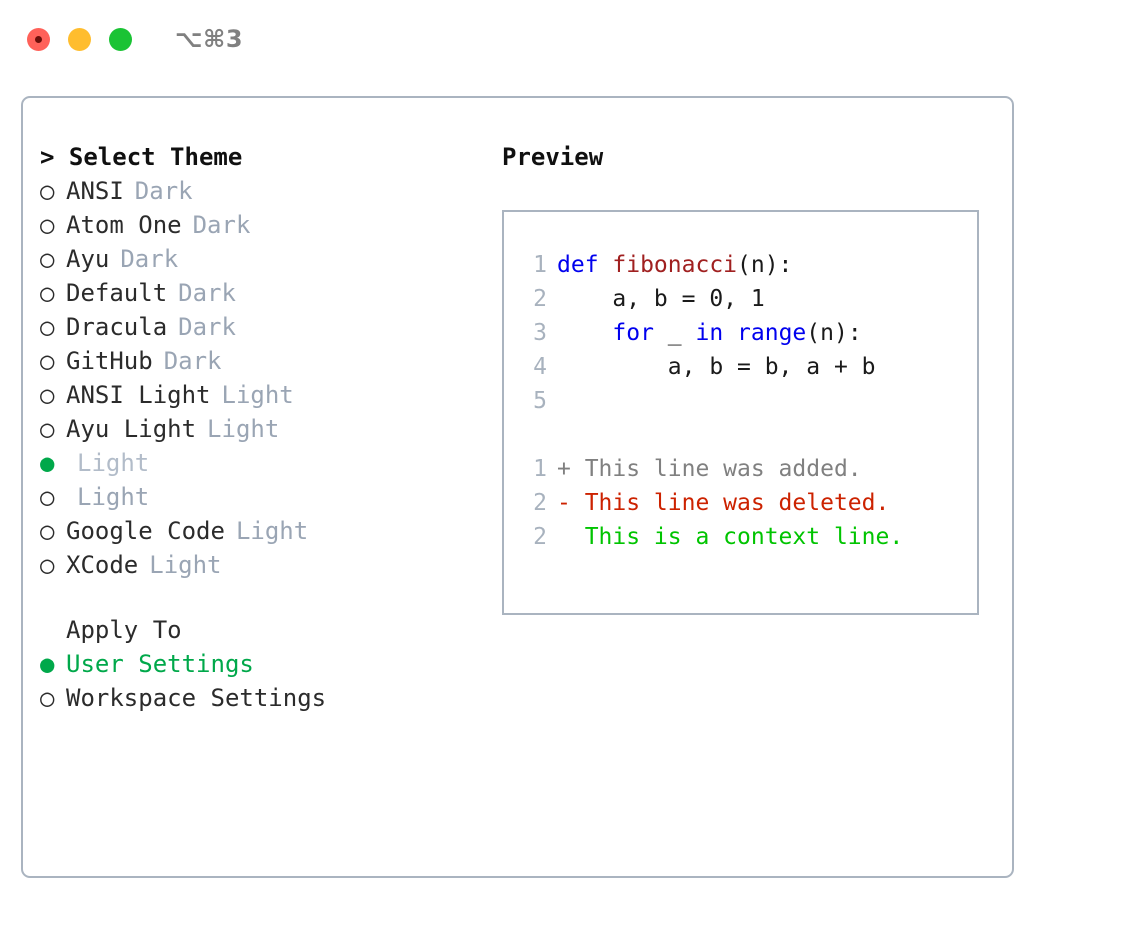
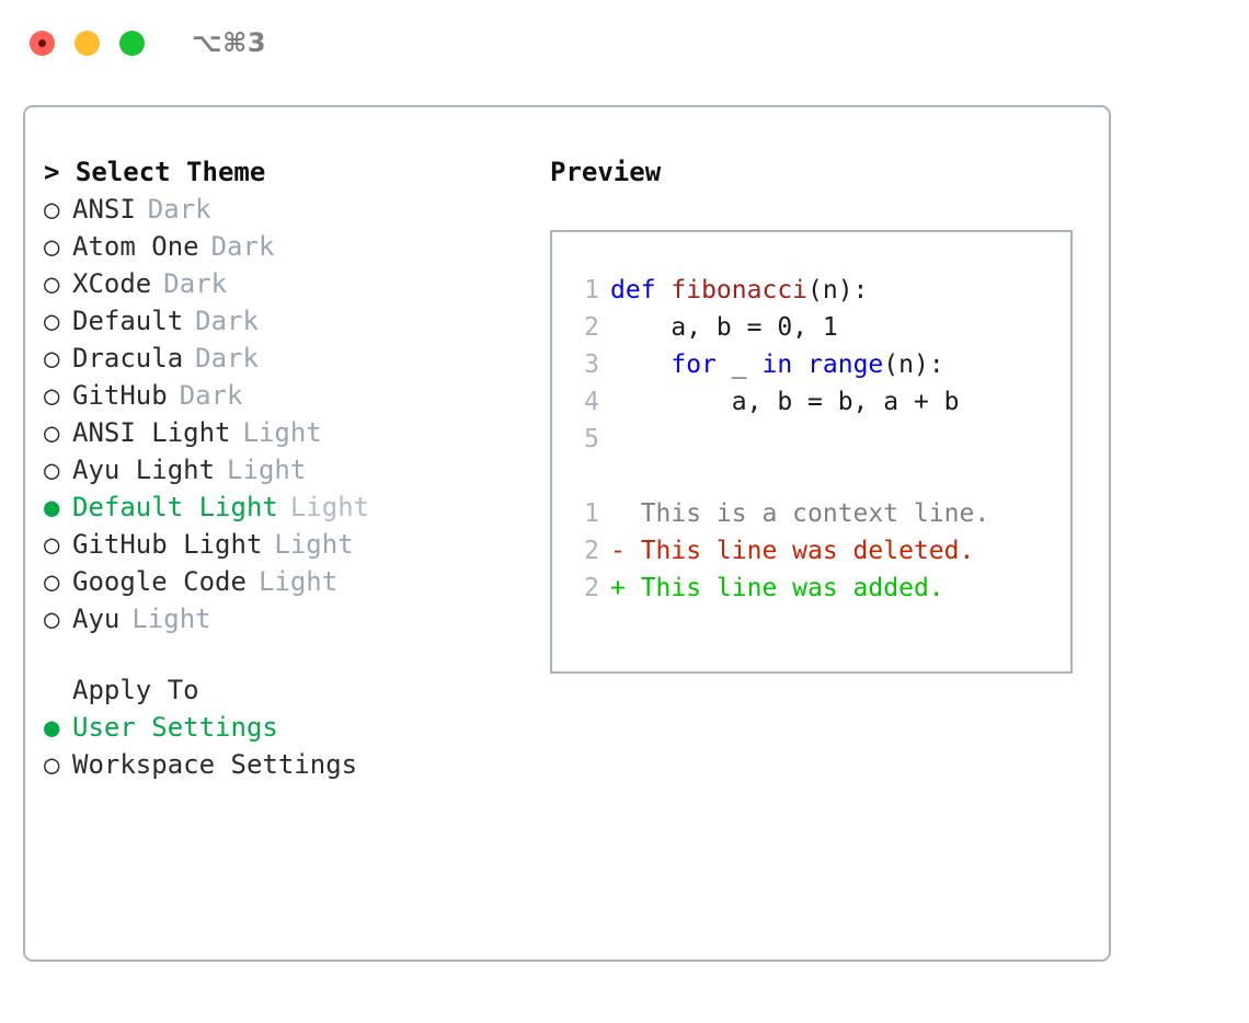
  ⌥⌘3
  > Select Theme
  ○
  ANSI
  Dark
  ○
  Atom One
  Dark
  ○
- Ayu
+ XCode
  Dark
  ○
  Default
  Dark
  ○
  Dracula
  Dark
  ○
  GitHub
  Dark
  ○
  ANSI Light
  Light
  ○
  Ayu Light
  Light
  ●
+ Default Light
  Light
  ○
+ GitHub Light
  Light
  ○
  Google Code
  Light
  ○
- XCode
+ Ayu
  Light
  Apply To
  ●
  User Settings
  ○
  Workspace Settings
  Preview
  1
  def fibonacci(n):
  2
  a, b = 0, 1
  3
  for _ in range(n):
  4
  a, b = b, a + b
  5
  1
- + This line was added.
+ This is a context line.
  2
  - This line was deleted.
  2
- This is a context line.
+ + This line was added.
